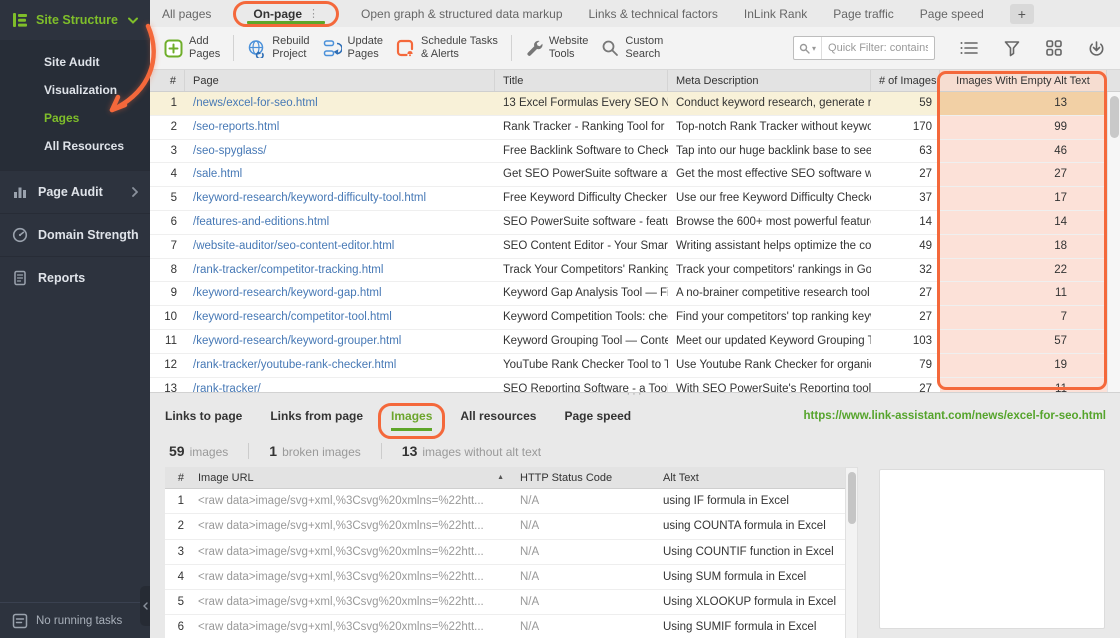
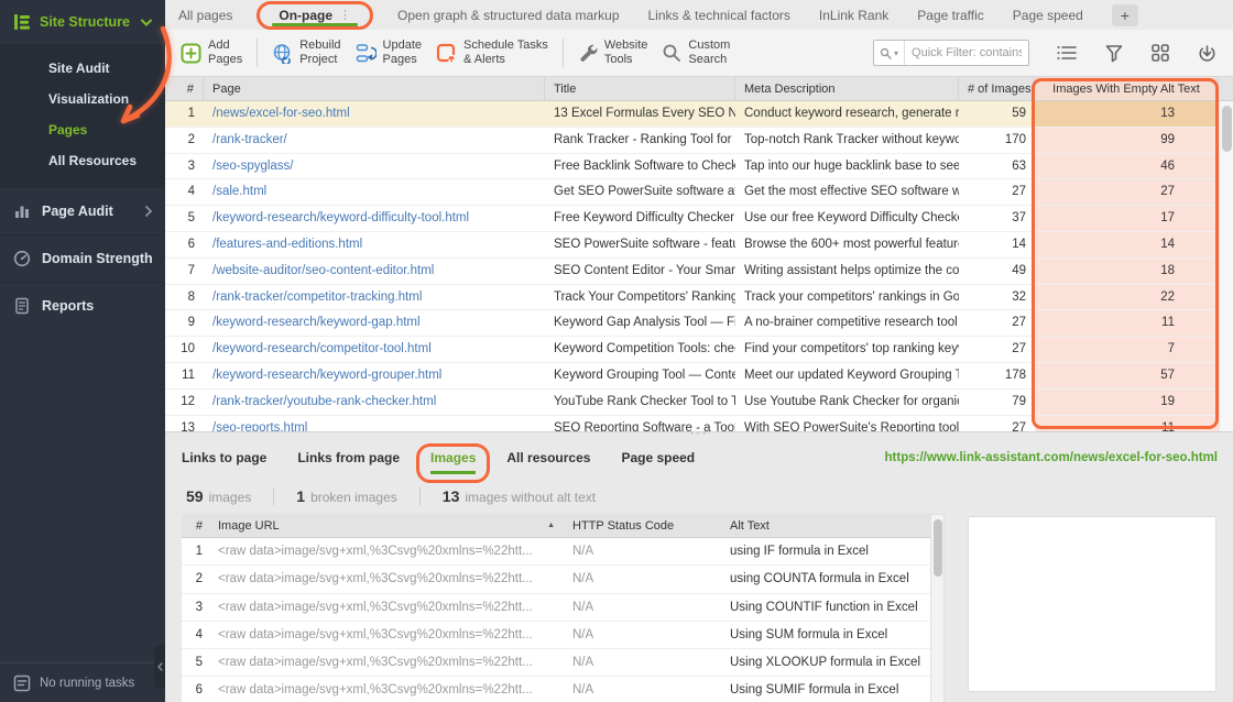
  Site Structure
  Site Audit
  Visualization
  Pages
  All Resources
  Page Audit
  Domain Strength
  Reports
  No running tasks
  All pages
  On-page
  ⋮
  Open graph & structured data markup
  Links & technical factors
  InLink Rank
  Page traffic
  Page speed
  +
  Add
  Pages
  Rebuild
  Project
  Update
  Pages
  Schedule Tasks
  & Alerts
  Website
  Tools
  Custom
  Search
  ▾
  Quick Filter: contains
  #
  Page
  Title
  Meta Description
  # of Images
  Images With Empty Alt Text
  1
  /news/excel-for-seo.html
  13 Excel Formulas Every SEO N
  Conduct keyword research, generate r
  59
  13
  2
- /seo-reports.html
+ /rank-tracker/
  Rank Tracker - Ranking Tool for
  Top-notch Rank Tracker without keywo
  170
  99
  3
  /seo-spyglass/
  Free Backlink Software to Check
  Tap into our huge backlink base to see
  63
  46
  4
  /sale.html
  Get SEO PowerSuite software a
  Get the most effective SEO software w
  27
  27
  5
  /keyword-research/keyword-difficulty-tool.html
  Free Keyword Difficulty Checker
  Use our free Keyword Difficulty Check
  37
  17
  6
  /features-and-editions.html
  SEO PowerSuite software - feat
  Browse the 600+ most powerful featur
  14
  14
  7
  /website-auditor/seo-content-editor.html
  SEO Content Editor - Your Smar
  Writing assistant helps optimize the co
  49
  18
  8
  /rank-tracker/competitor-tracking.html
  Track Your Competitors' Ranking
  Track your competitors' rankings in Go
  32
  22
  9
  /keyword-research/keyword-gap.html
  Keyword Gap Analysis Tool — F
  A no-brainer competitive research tool
  27
  11
  10
  /keyword-research/competitor-tool.html
  Keyword Competition Tools: che
  Find your competitors' top ranking key
  27
  7
  11
  /keyword-research/keyword-grouper.html
  Keyword Grouping Tool — Conte
  Meet our updated Keyword Grouping T
- 103
+ 178
  57
  12
  /rank-tracker/youtube-rank-checker.html
  YouTube Rank Checker Tool to T
  Use Youtube Rank Checker for organi
  79
  19
  13
- /rank-tracker/
+ /seo-reports.html
  SEO Reporting Software - a Too
  With SEO PowerSuite's Reporting tool
  27
  11
  ···
  Links to page
  Links from page
  Images
  All resources
  Page speed
  https://www.link-assistant.com/news/excel-for-seo.html
  59
  images
  1
  broken images
  13
  images without alt text
  #
  Image URL
  HTTP Status Code
  Alt Text
  1
  <raw data>image/svg+xml,%3Csvg%20xmlns=%22htt...
  N/A
  using IF formula in Excel
  2
  <raw data>image/svg+xml,%3Csvg%20xmlns=%22htt...
  N/A
  using COUNTA formula in Excel
  3
  <raw data>image/svg+xml,%3Csvg%20xmlns=%22htt...
  N/A
  Using COUNTIF function in Excel
  4
  <raw data>image/svg+xml,%3Csvg%20xmlns=%22htt...
  N/A
  Using SUM formula in Excel
  5
  <raw data>image/svg+xml,%3Csvg%20xmlns=%22htt...
  N/A
  Using XLOOKUP formula in Excel
  6
  <raw data>image/svg+xml,%3Csvg%20xmlns=%22htt...
  N/A
  Using SUMIF formula in Excel
